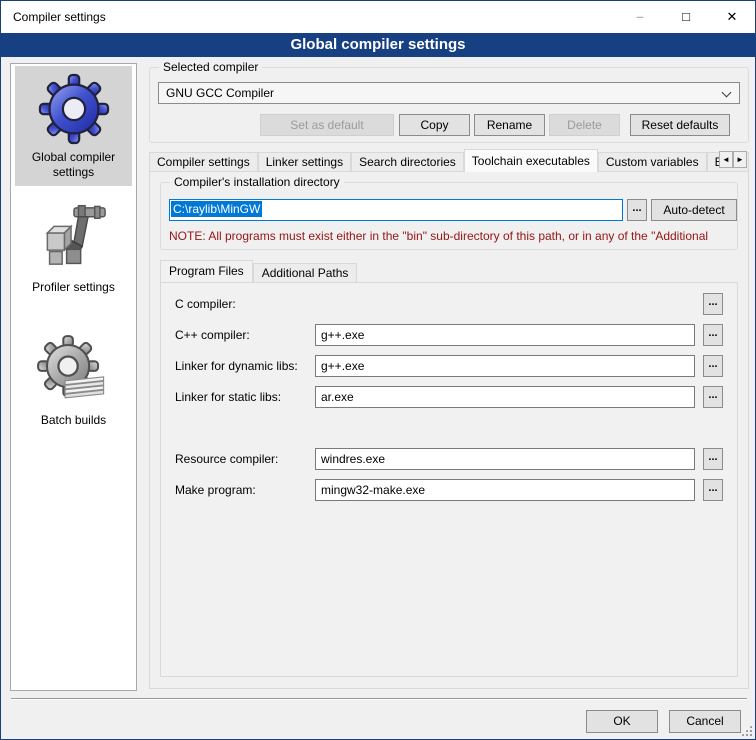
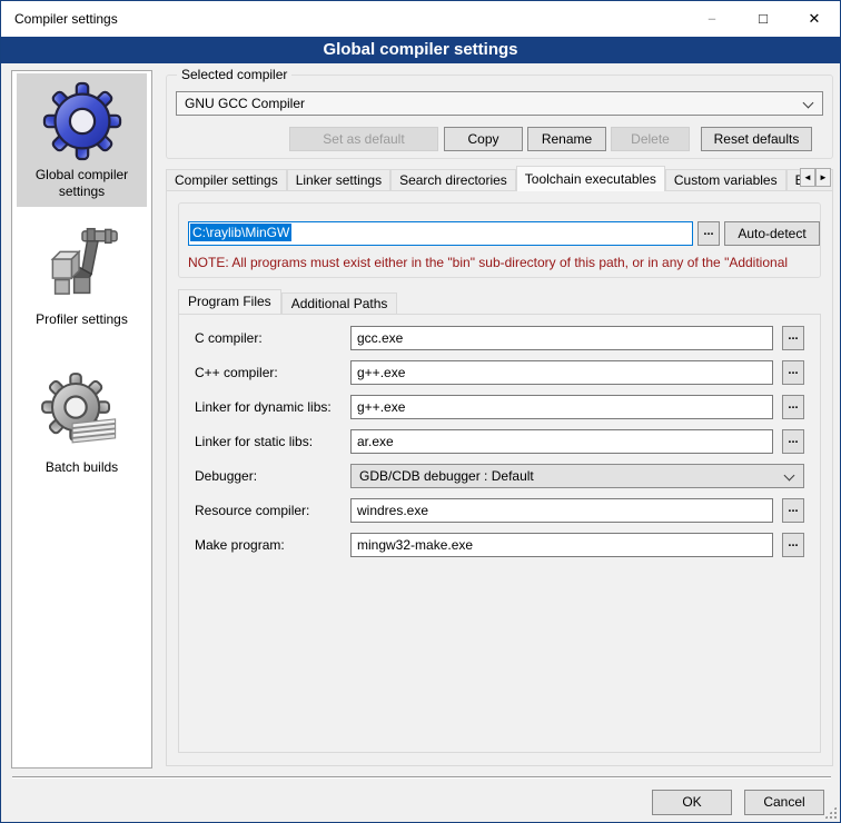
  Compiler settings
  –
  □
  ✕
  Global compiler settings
  Global compiler settings
  Profiler settings
  Batch builds
  Selected compiler
  GNU GCC Compiler
  Set as default
  Copy
  Rename
  Delete
  Reset defaults
  Compiler settings
  Linker settings
  Search directories
  Toolchain executables
  Custom variables
  ◄
  ►
- Compiler's installation directory
  C:\raylib\MinGW
  ...
  Auto-detect
  NOTE: All programs must exist either in the "bin" sub-directory of this path, or in any of the "Additional
  Program Files
  Additional Paths
  C compiler:
+ gcc.exe
  ...
  C++ compiler:
  g++.exe
  ...
  Linker for dynamic libs:
  g++.exe
  ...
  Linker for static libs:
  ar.exe
  ...
+ Debugger:
+ GDB/CDB debugger : Default
  Resource compiler:
  windres.exe
  ...
  Make program:
  mingw32-make.exe
  ...
  OK
  Cancel
